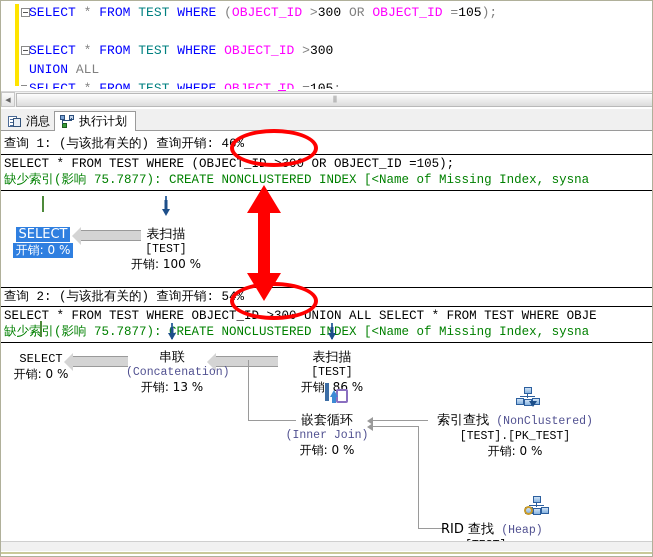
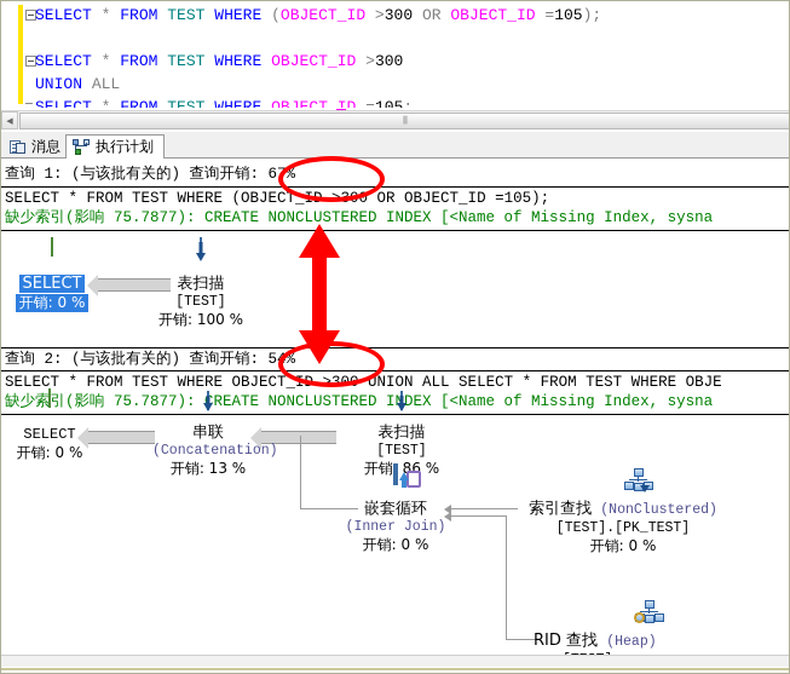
  SELECT * FROM TEST WHERE (OBJECT_ID >300 OR OBJECT_ID =105);
  SELECT * FROM TEST WHERE OBJECT_ID >300
  UNION ALL
  SELECT * FROM TEST WHERE OBJECT_ID =105;
  消息
  执行计划
- 查询 1: (与该批有关的) 查询开销: 46%
+ 查询 1: (与该批有关的) 查询开销: 67%
  SELECT * FROM TEST WHERE (OBJECT_ID >300 OR OBJECT_ID =105);
  缺少索引(影响 75.7877): CREATE NONCLUSTERED INDEX [<Name of Missing Index, sysna
  SELECT
  开销: 0 %
  表扫描
  [TEST]
  开销: 100 %
  查询 2: (与该批有关的) 查询开销: 54%
  SELECT * FROM TEST WHERE OBJECT_ID >300 UNION ALL SELECT * FROM TEST WHERE OBJE
  缺少索引(影响 75.7877):REATE NONCLUSTERED IDEX [<Name of Missing Index, sysna
  SELECT
  开销: 0 %
  串联
  (Concatenation)
  开销: 13 %
  表扫描
  [TEST]
  开销 86 %
  嵌套循环
  (Inner Join)
  开销: 0 %
  索引查找 (NonClustered)
  [TEST].[PK_TEST]
  开销: 0 %
  RID 查找 (Heap)
